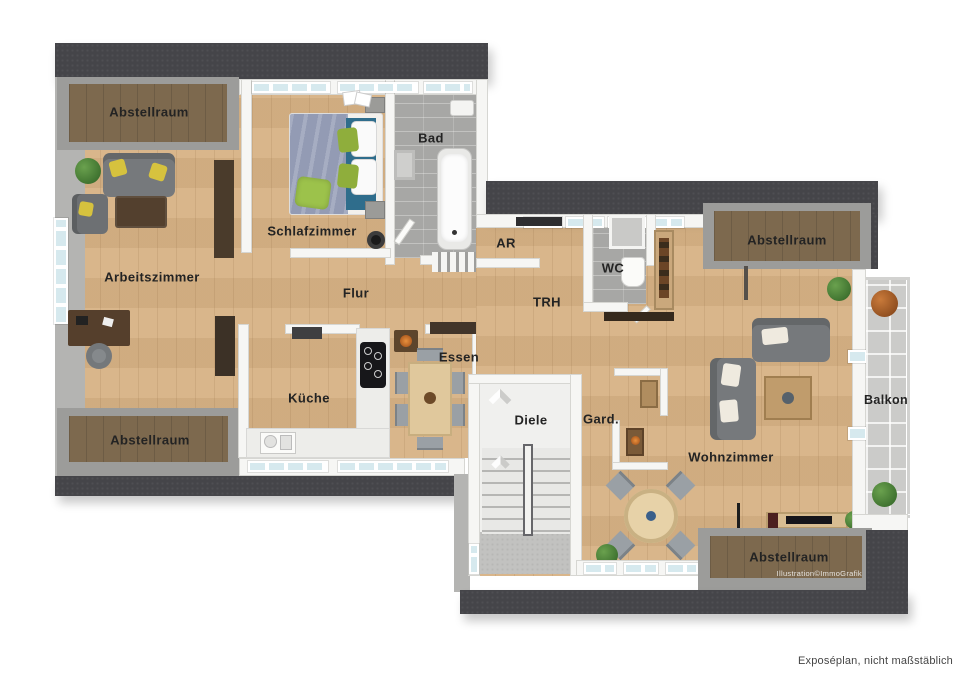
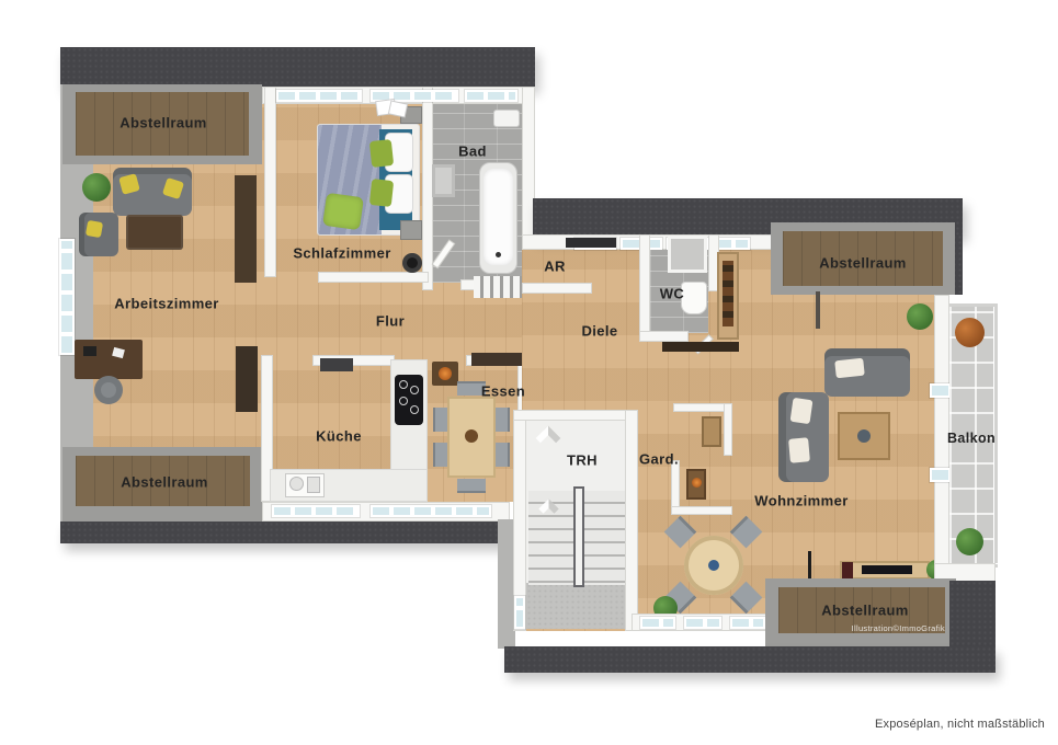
  Abstellraum
  Schlafzimmer
  Bad
  Arbeitszimmer
  Flur
  Küche
  Essen
  Abstellraum
  AR
  WC
- TRH
+ Diele
  Abstellraum
- Diele
+ TRH
  Gard.
  Wohnzimmer
  Balkon
  Abstellraum
  Illustration©ImmoGrafik
  Exposéplan, nicht maßstäblich
